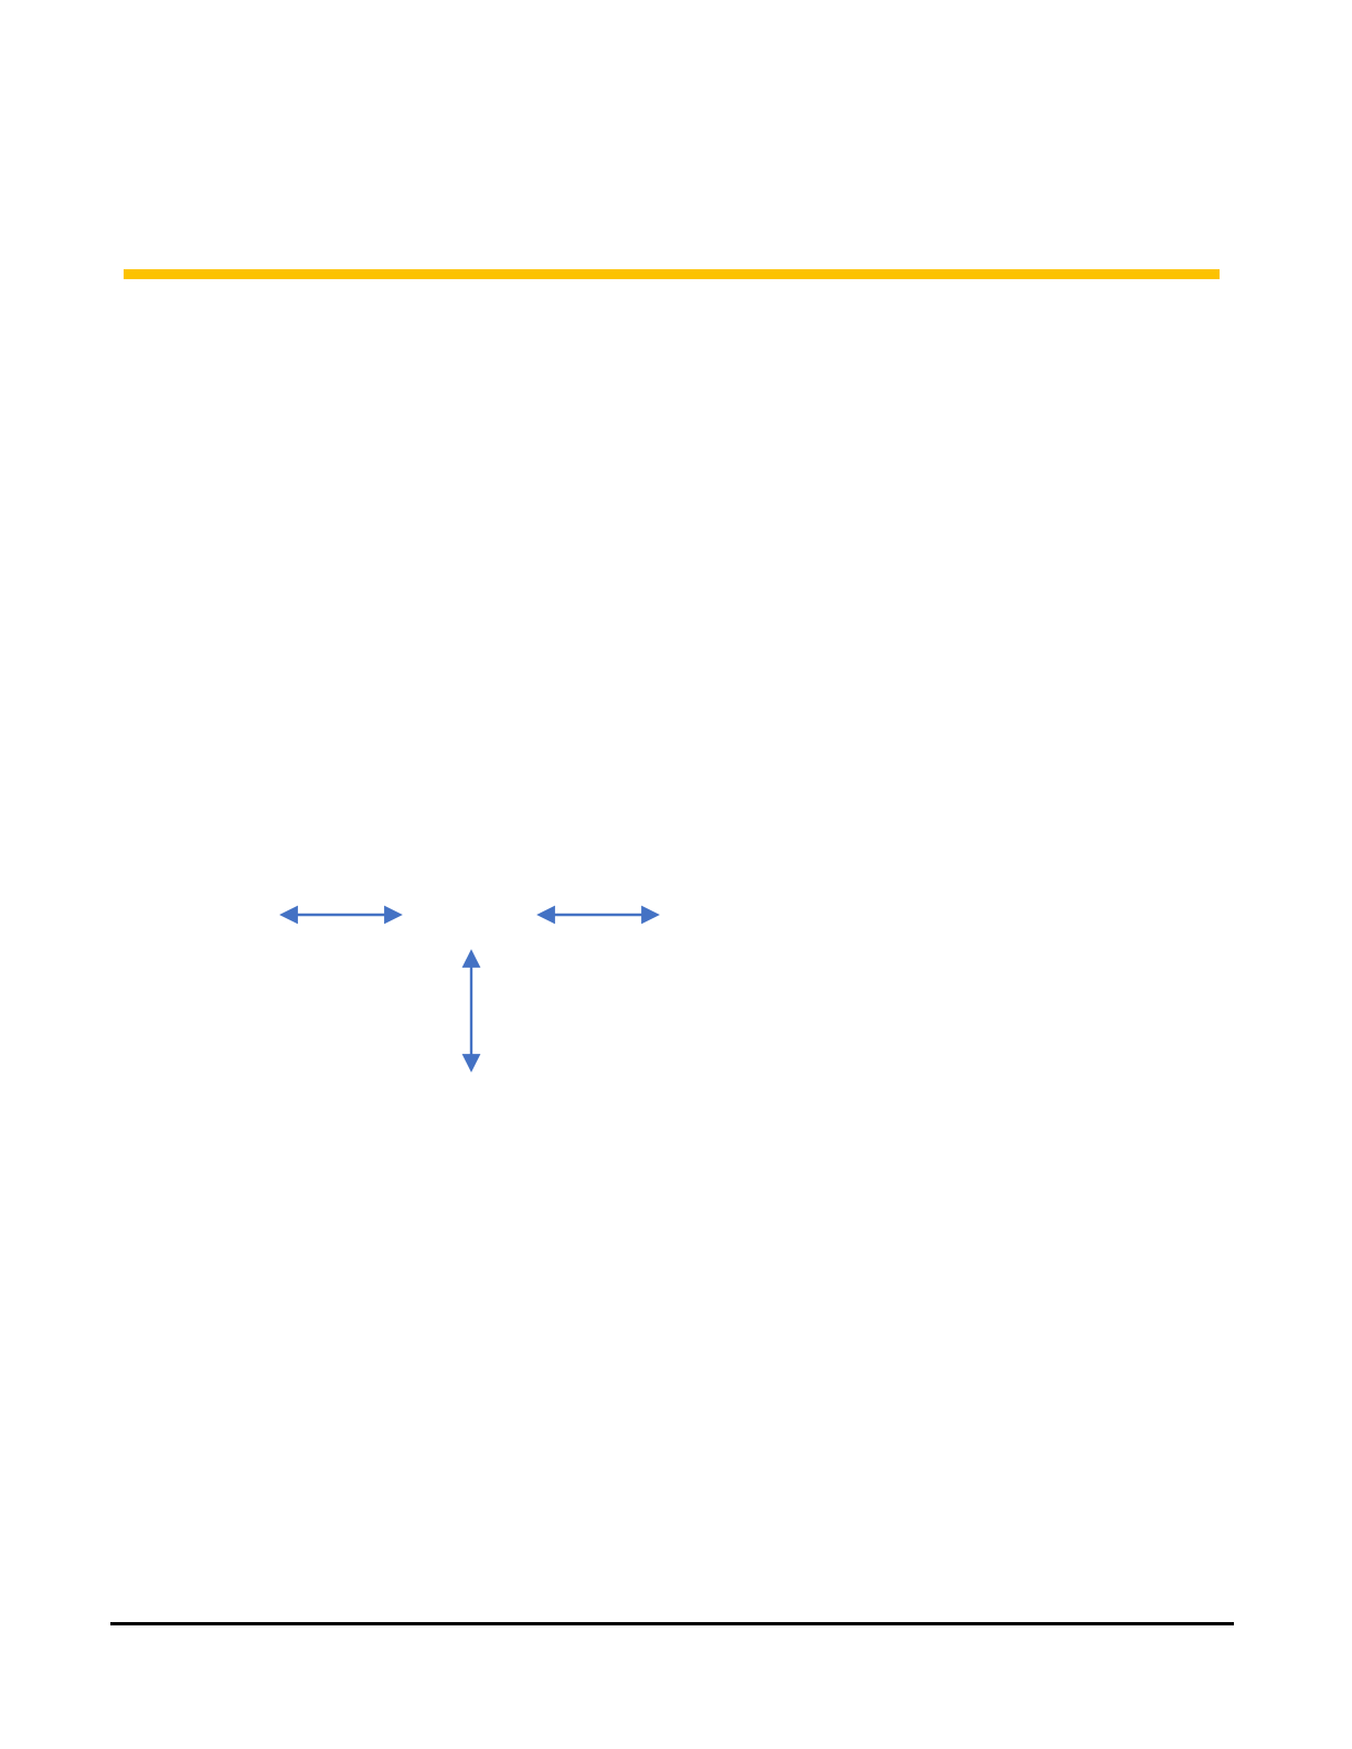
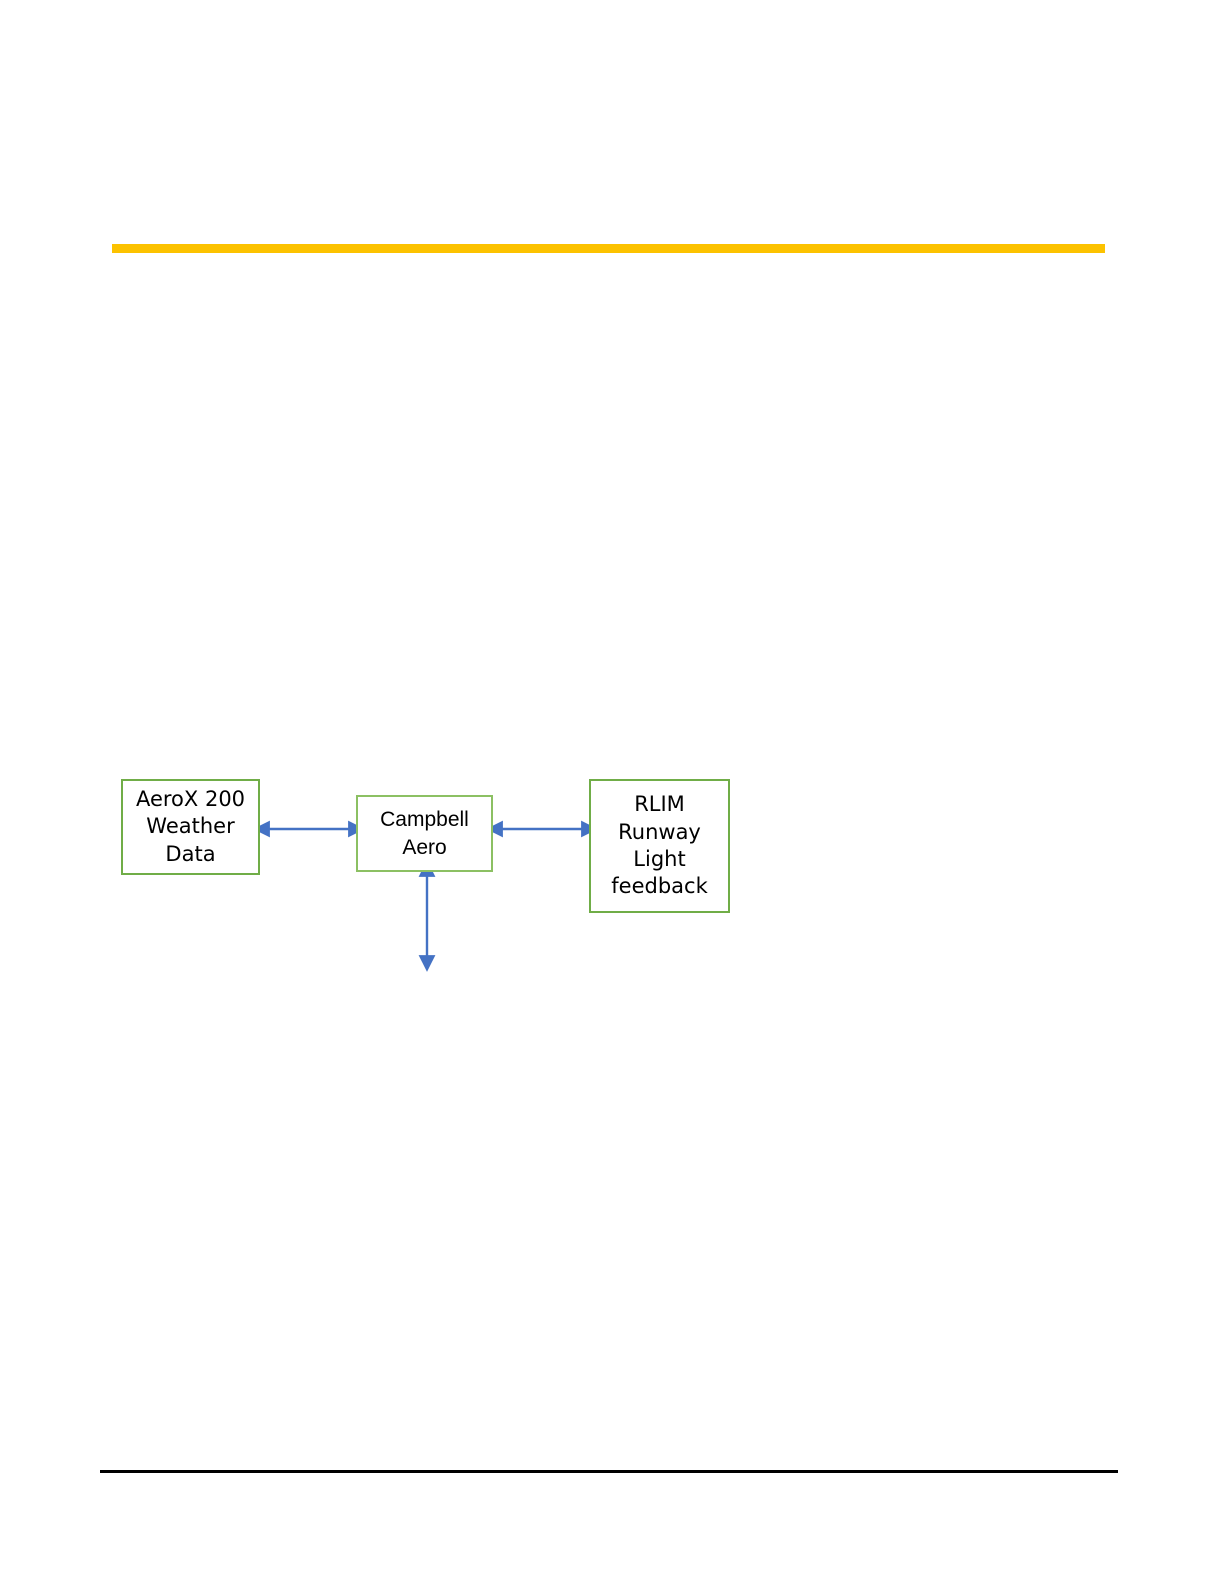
+ AeroX 200
+ Weather
+ Data
+ Campbell
+ Aero
+ RLIM
+ Runway
+ Light
+ feedback
